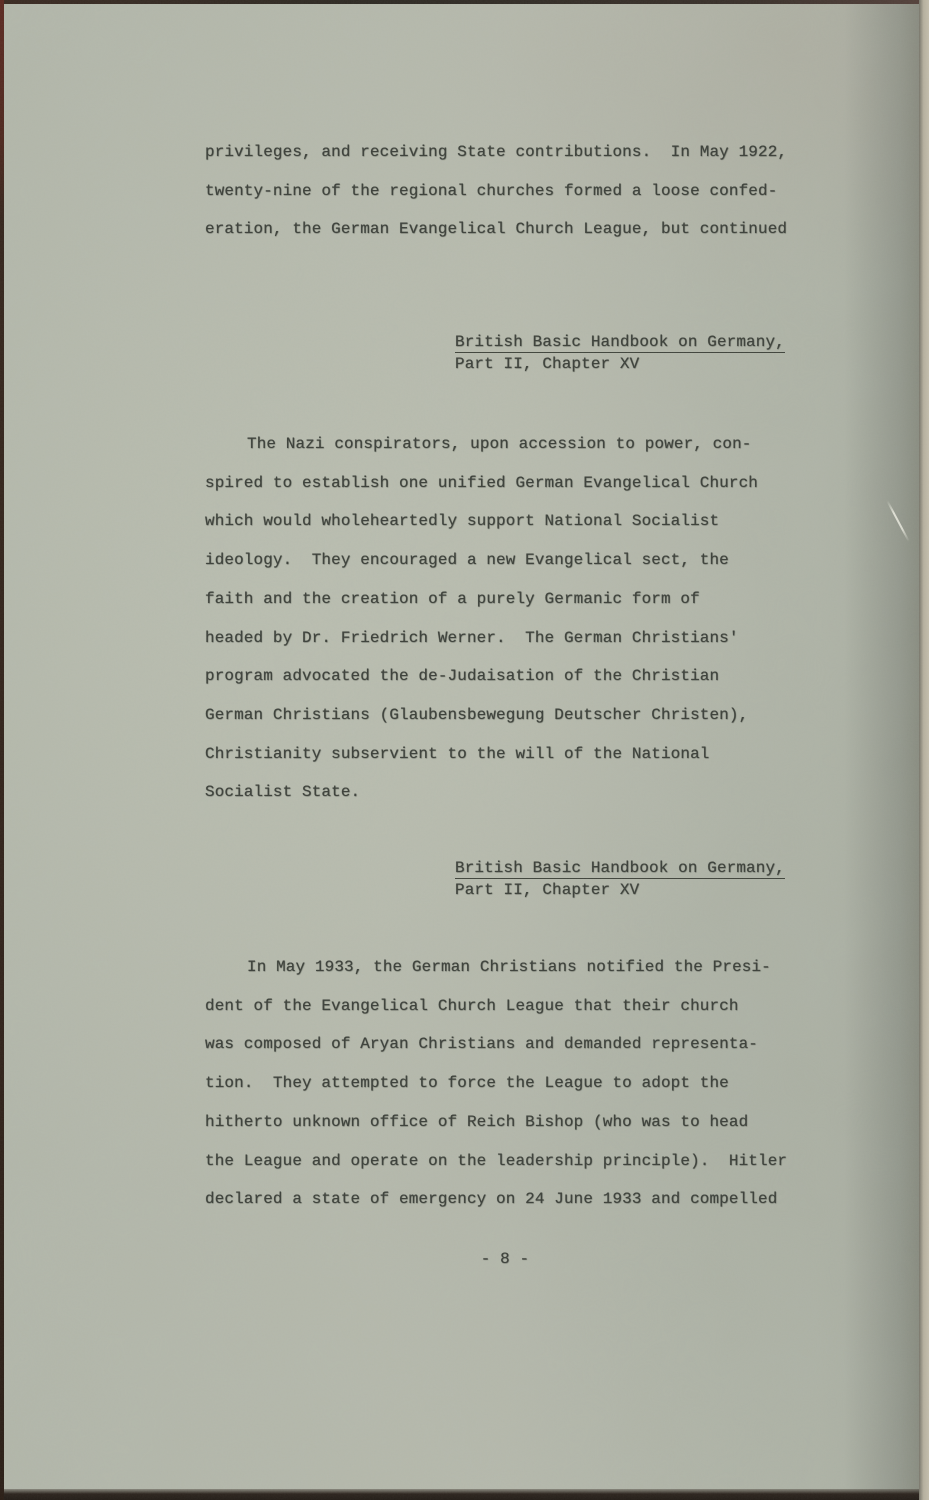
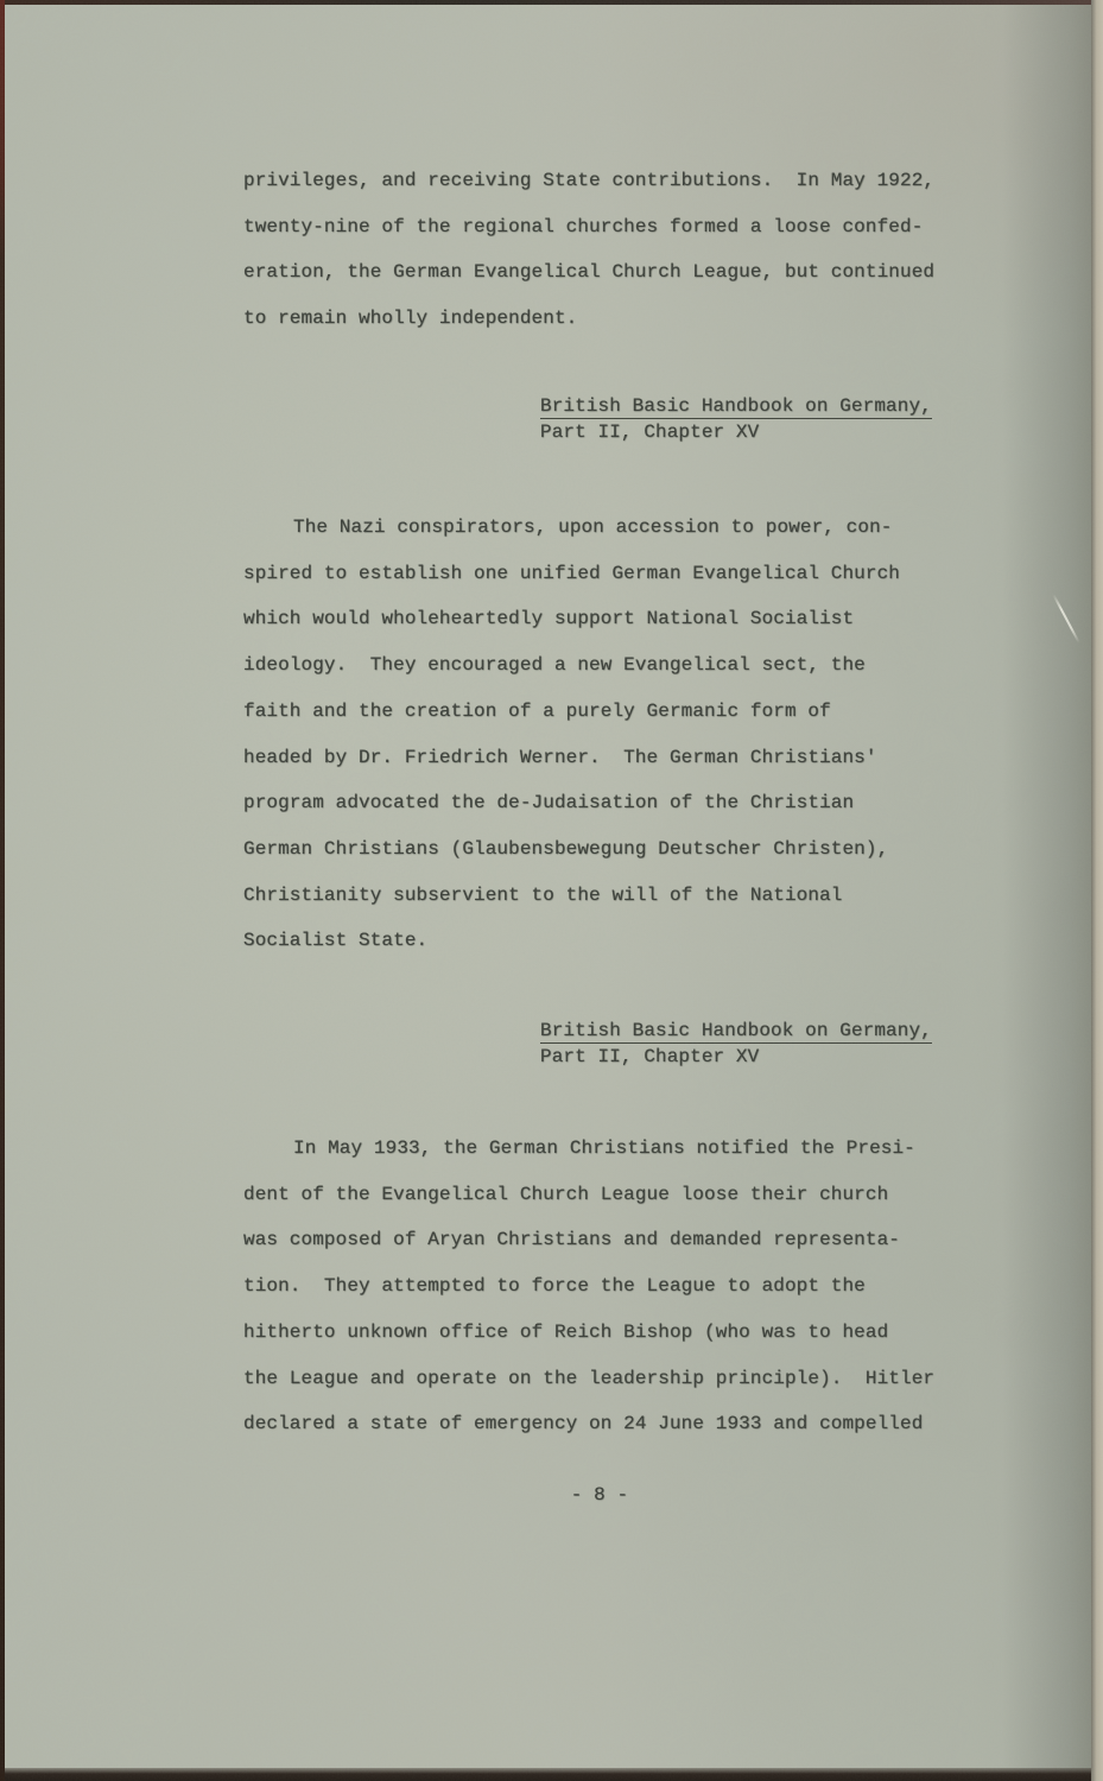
  privileges, and receiving State contributions. In May 1922,
  twenty-nine of the regional churches formed a loose confed-
  eration, the German Evangelical Church League, but continued
+ to remain wholly independent.
  British Basic Handbook on Germany,
  Part II, Chapter XV
  The Nazi conspirators, upon accession to power, con-
  spired to establish one unified German Evangelical Church
  which would wholeheartedly support National Socialist
  ideology. They encouraged a new Evangelical sect, the
  faith and the creation of a purely Germanic form of
  headed by Dr. Friedrich Werner. The German Christians'
  program advocated the de-Judaisation of the Christian
  German Christians (Glaubensbewegung Deutscher Christen),
  Christianity subservient to the will of the National
  Socialist State.
  British Basic Handbook on Germany,
  Part II, Chapter XV
  In May 1933, the German Christians notified the Presi-
- dent of the Evangelical Church League that their church
+ dent of the Evangelical Church League loose their church
  was composed of Aryan Christians and demanded representa-
  tion. They attempted to force the League to adopt the
  hitherto unknown office of Reich Bishop (who was to head
  the League and operate on the leadership principle). Hitler
  declared a state of emergency on 24 June 1933 and compelled
  - 8 -
